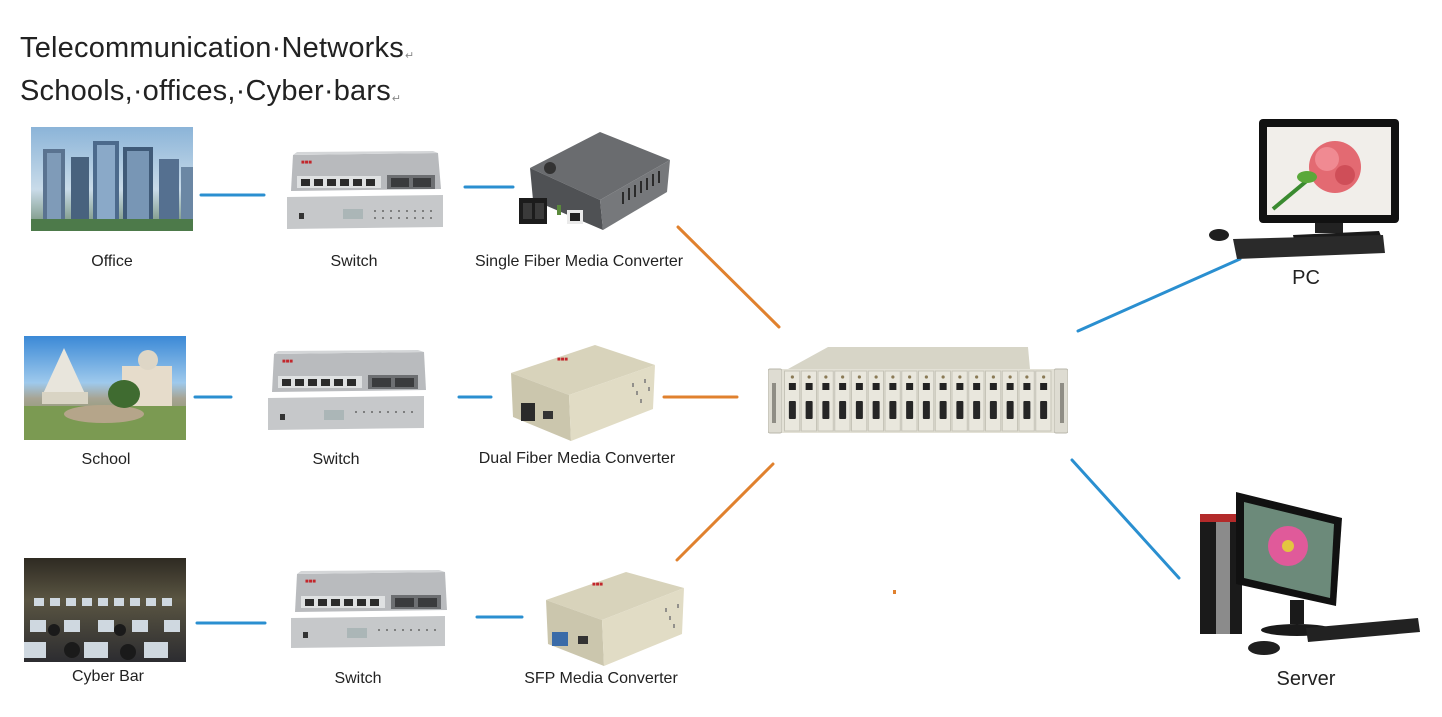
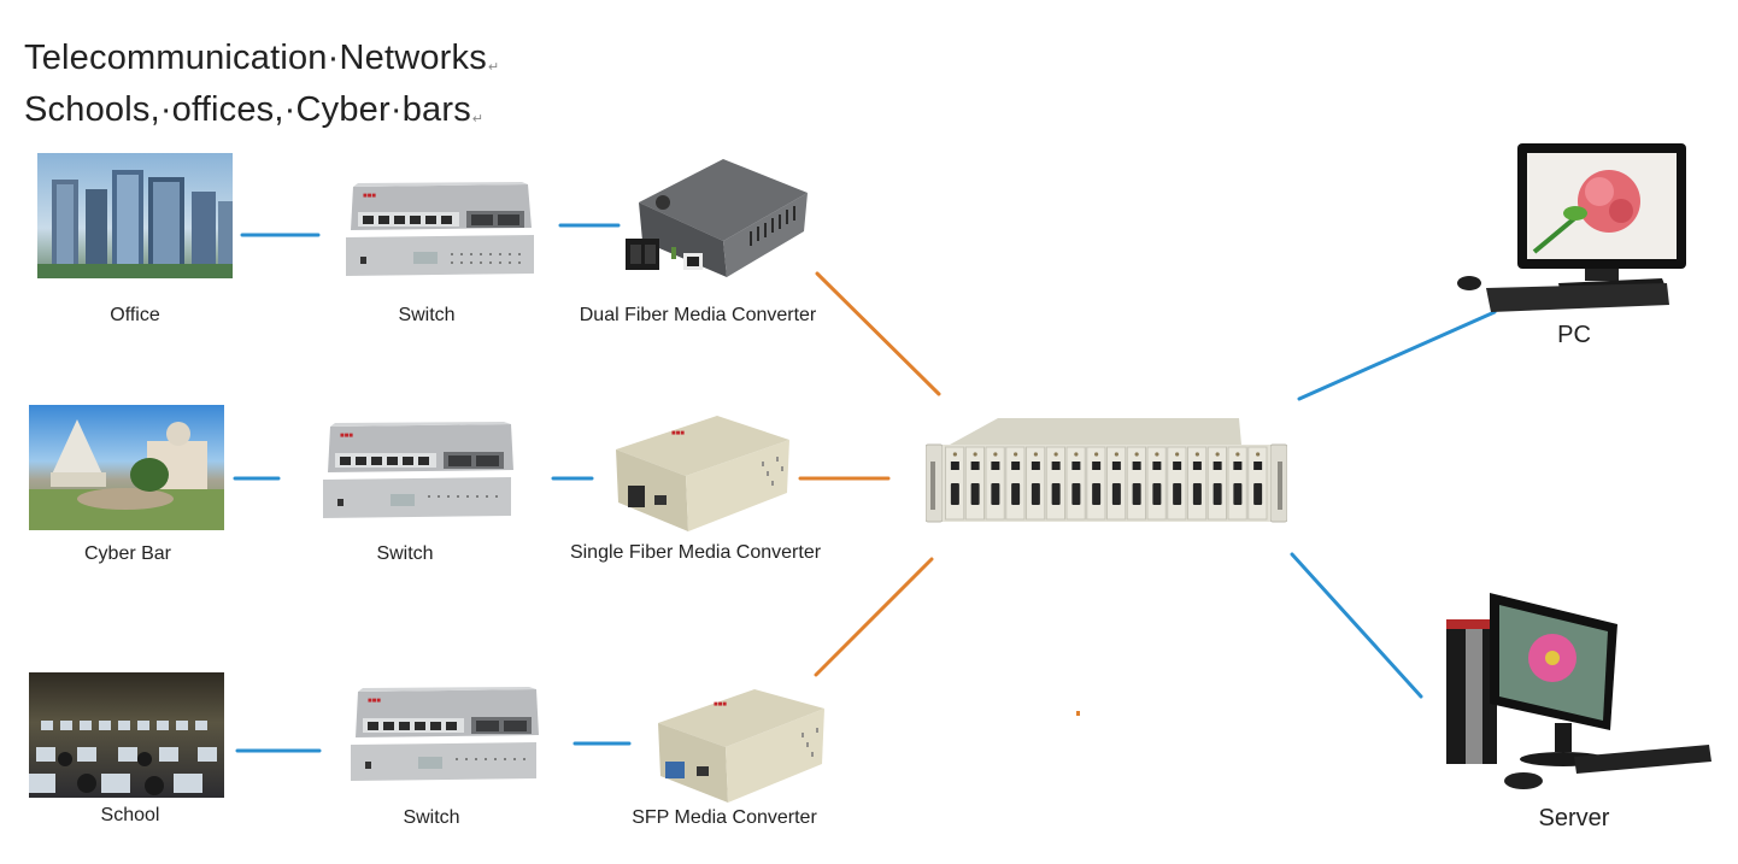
  Telecommunication·Networks↵
  Schools,·offices,·Cyber·bars↵
  Office
  Switch
- Single Fiber Media Converter
+ Dual Fiber Media Converter
- School
+ Cyber Bar
  Switch
- Dual Fiber Media Converter
+ Single Fiber Media Converter
- Cyber Bar
+ School
  Switch
  SFP Media Converter
  PC
  Server
